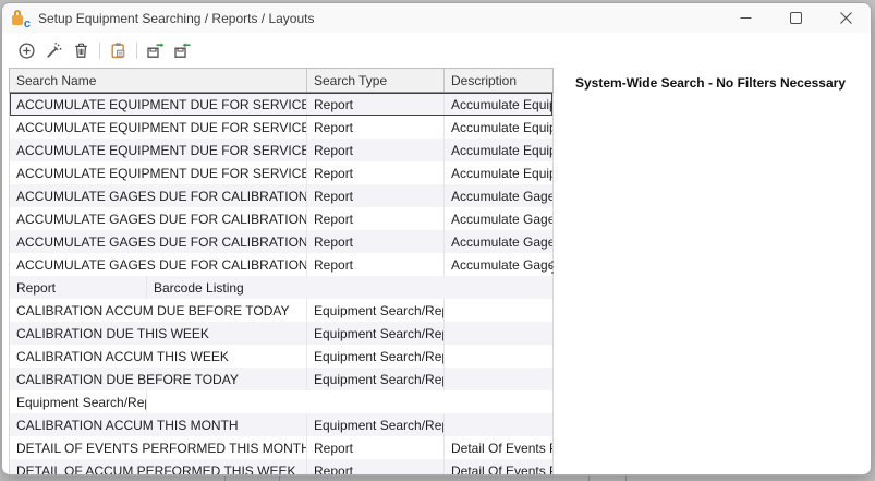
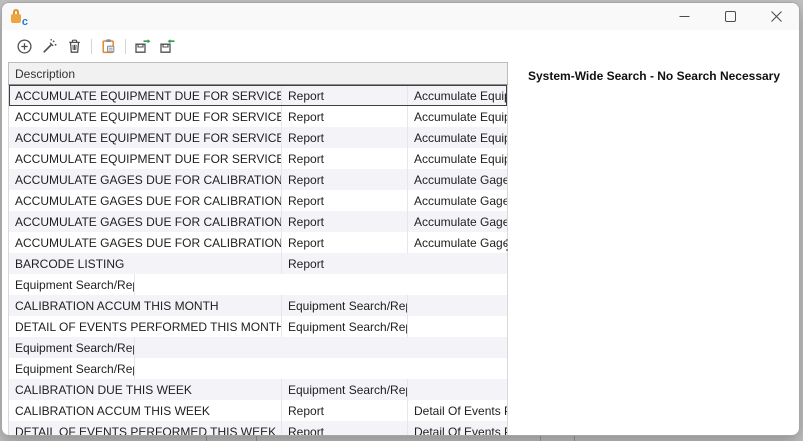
  c
- Setup Equipment Searching / Reports / Layouts
- Search Name
- Search Type
  Description
  ACCUMULATE EQUIPMENT DUE FOR SERVICE
  Report
  Accumulate Equi
  ACCUMULATE EQUIPMENT DUE FOR SERVICE
  Report
  Accumulate Equi
  ACCUMULATE EQUIPMENT DUE FOR SERVICE
  Report
  Accumulate Equi
  ACCUMULATE EQUIPMENT DUE FOR SERVICE
  Report
  Accumulate Equi
  ACCUMULATE GAGES DUE FOR CALIBRATION
  Report
  Accumulate Gage
  ACCUMULATE GAGES DUE FOR CALIBRATION
  Report
  Accumulate Gage
  ACCUMULATE GAGES DUE FOR CALIBRATION
  Report
  Accumulate Gage
  ACCUMULATE GAGES DUE FOR CALIBRATION
  Report
  Accumulate Gage
+ BARCODE LISTING
  Report
- Barcode Listing
- CALIBRATION ACCUM DUE BEFORE TODAY
  Equipment Search/Re
- CALIBRATION DUE THIS WEEK
+ CALIBRATION ACCUM THIS MONTH
  Equipment Search/Re
- CALIBRATION ACCUM THIS WEEK
+ DETAIL OF EVENTS PERFORMED THIS MONTH
  Equipment Search/Re
- CALIBRATION DUE BEFORE TODAY
  Equipment Search/Re
  Equipment Search/Re
- CALIBRATION ACCUM THIS MONTH
+ CALIBRATION DUE THIS WEEK
  Equipment Search/Re
- DETAIL OF EVENTS PERFORMED THIS MONTH
+ CALIBRATION ACCUM THIS WEEK
  Report
  Detail Of Events
- DETAIL OF ACCUM PERFORMED THIS WEEK
+ DETAIL OF EVENTS PERFORMED THIS WEEK
  Report
  Detail Of Events
- System-Wide Search - No Filters Necessary
+ System-Wide Search - No Search Necessary
